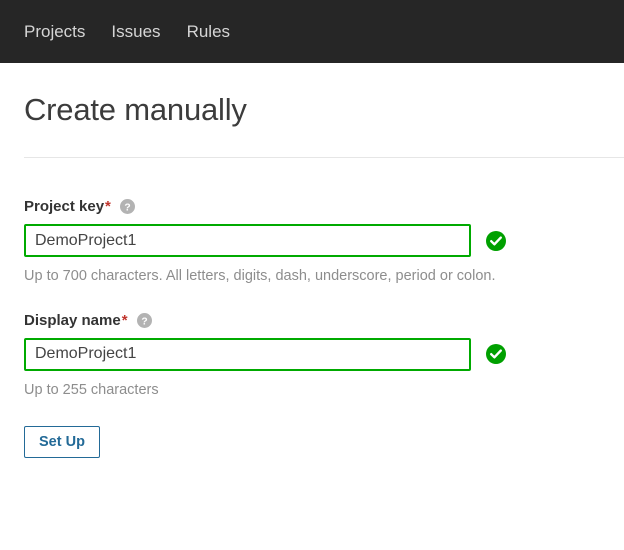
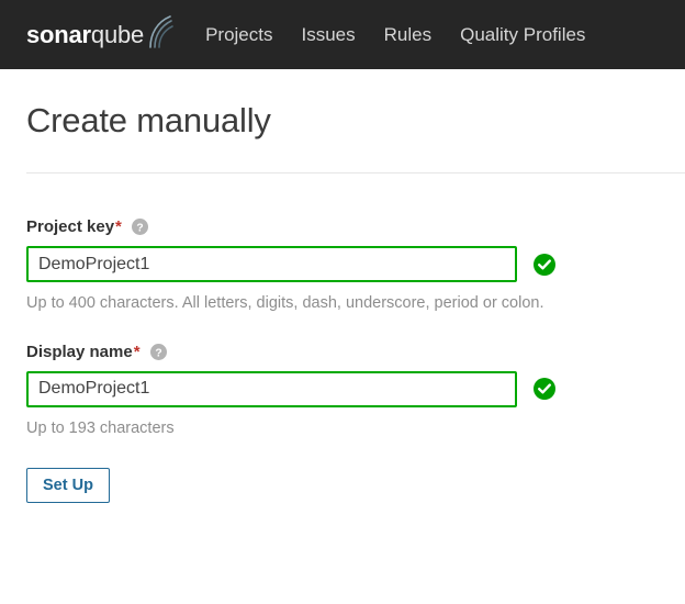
+ sonarqube
  Projects
  Issues
  Rules
+ Quality Profiles
  Create manually
  Project key
  *
  ?
  DemoProject1
- Up to 700 characters. All letters, digits, dash, underscore, period or colon.
+ Up to 400 characters. All letters, digits, dash, underscore, period or colon.
  Display name
  *
  ?
  DemoProject1
- Up to 255 characters
+ Up to 193 characters
  Set Up
